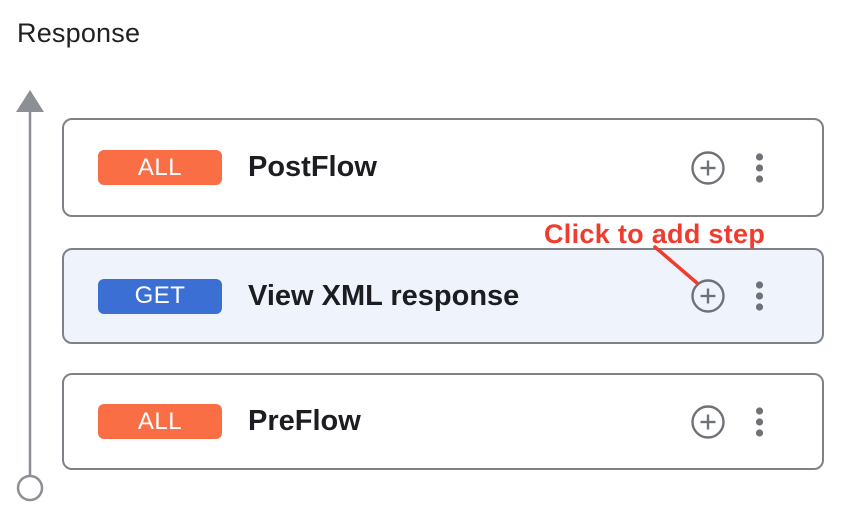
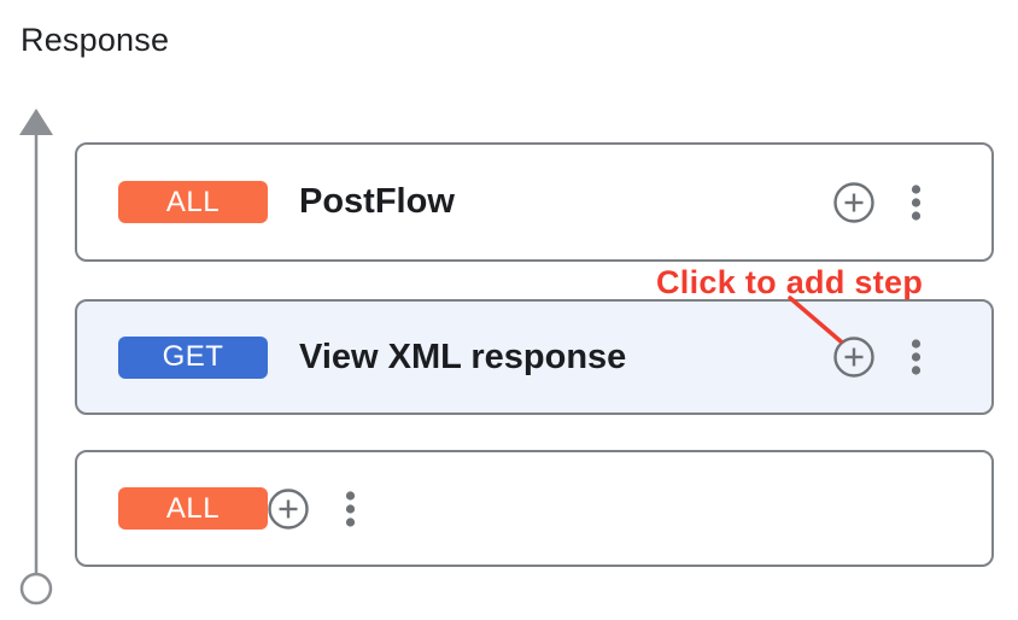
  Response
  ALL
  PostFlow
  GET
  View XML response
  ALL
- PreFlow
  Click to add step
